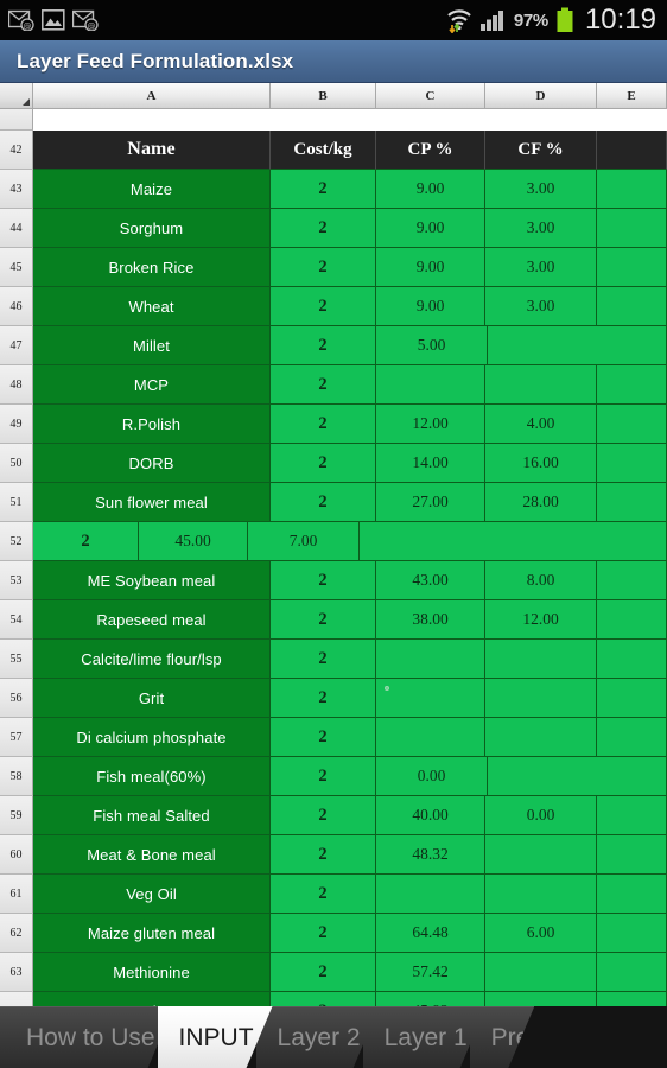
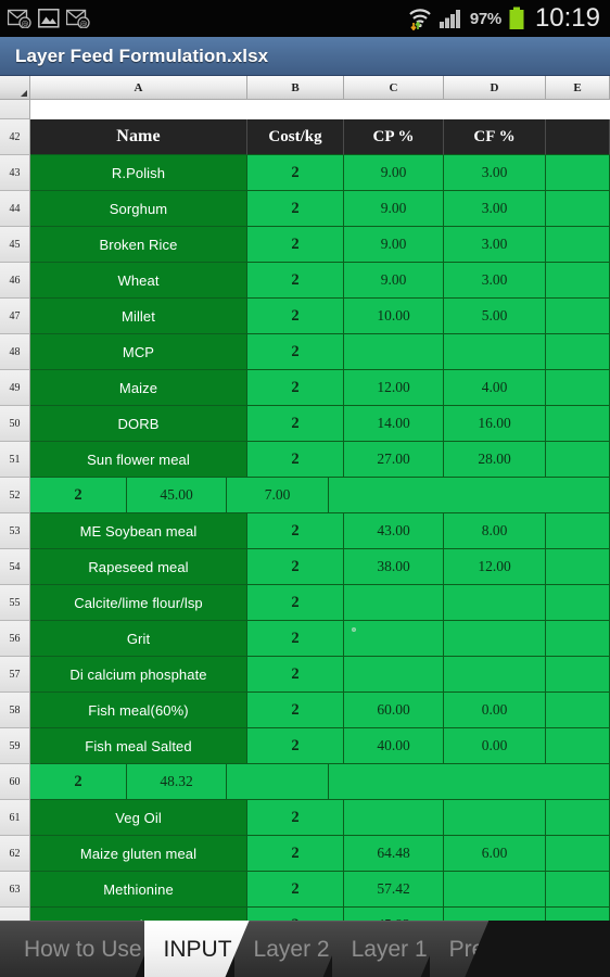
  @
  @
  97%
  10:19
  Layer Feed Formulation.xlsx
  A
  B
  C
  D
  E
  42
  Name
  Cost/kg
  CP %
  CF %
  43
- Maize
+ R.Polish
  2
  9.00
  3.00
  44
  Sorghum
  2
  9.00
  3.00
  45
  Broken Rice
  2
  9.00
  3.00
  46
  Wheat
  2
  9.00
  3.00
  47
  Millet
  2
+ 10.00
  5.00
  48
  MCP
  2
  49
- R.Polish
+ Maize
  2
  12.00
  4.00
  50
  DORB
  2
  14.00
  16.00
  51
  Sun flower meal
  2
  27.00
  28.00
  52
  2
  45.00
  7.00
  53
  ME Soybean meal
  2
  43.00
  8.00
  54
  Rapeseed meal
  2
  38.00
  12.00
  55
  Calcite/lime flour/lsp
  2
  56
  Grit
  2
  57
  Di calcium phosphate
  2
  58
  Fish meal(60%)
  2
+ 60.00
  0.00
  59
  Fish meal Salted
  2
  40.00
  0.00
  60
- Meat & Bone meal
  2
  48.32
  61
  Veg Oil
  2
  62
  Maize gluten meal
  2
  64.48
  6.00
  63
  Methionine
  2
  57.42
  How to Use
  INPUT
  Layer 2
  Layer 1
